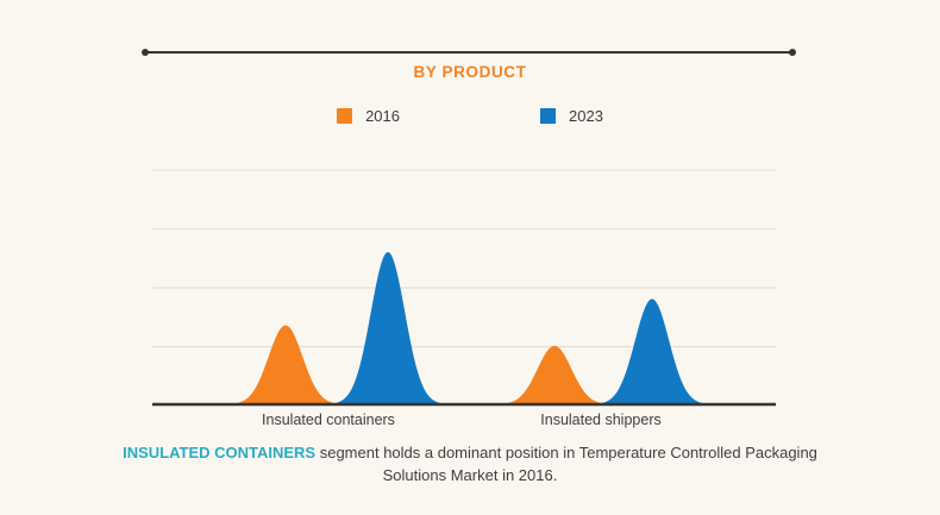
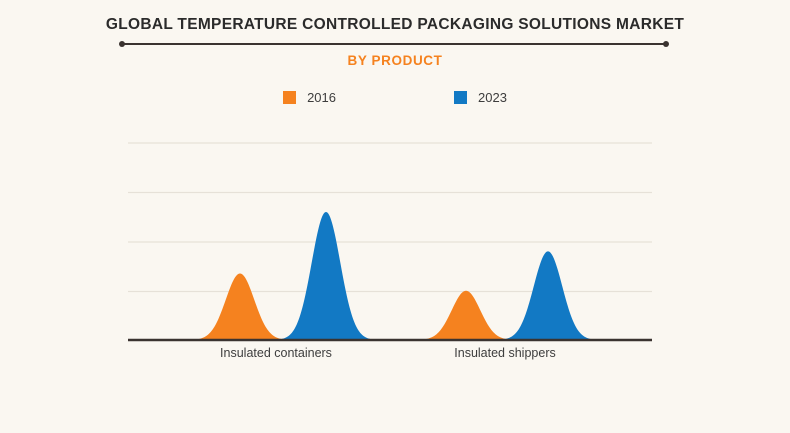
+ GLOBAL TEMPERATURE CONTROLLED PACKAGING SOLUTIONS MARKET
  BY PRODUCT
  2016
  2023
  Insulated containers
  Insulated shippers
- INSULATED CONTAINERS segment holds a dominant position in Temperature Controlled Packaging Solutions Market in 2016.
